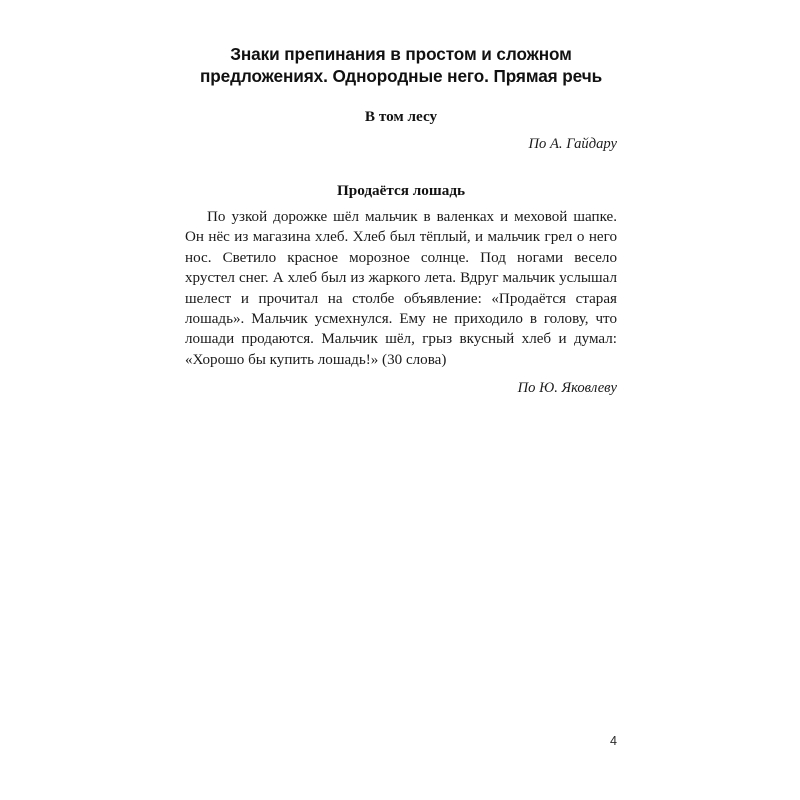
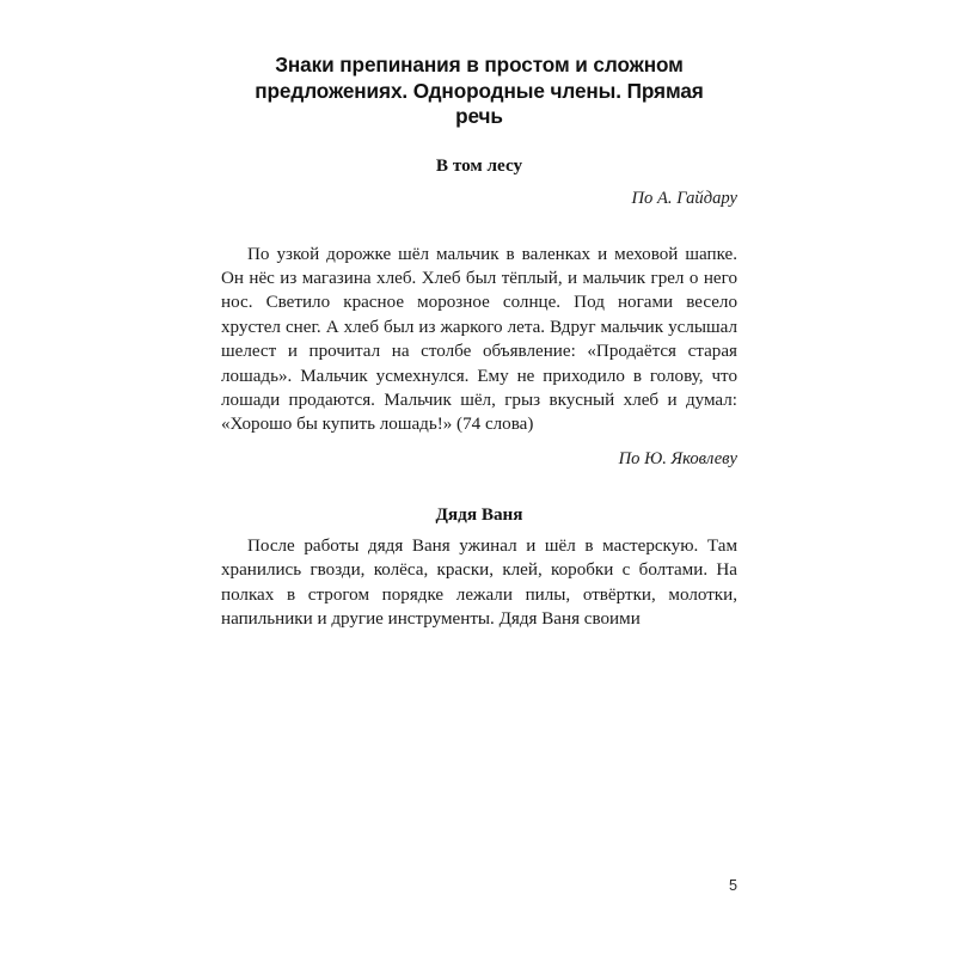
- Знаки препинания в простом и сложном предложениях. Однородные него. Прямая речь
+ Знаки препинания в простом и сложном предложениях. Однородные члены. Прямая речь
  В том лесу
  По А. Гайдару
- Продаётся лошадь
- По узкой дорожке шёл мальчик в валенках и меховой шапке. Он нёс из магазина хлеб. Хлеб был тёплый, и мальчик грел о него нос. Светило красное морозное солнце. Под ногами весело хрустел снег. А хлеб был из жаркого лета. Вдруг мальчик услышал шелест и прочитал на столбе объявление: «Продаётся старая лошадь». Мальчик усмехнулся. Ему не приходило в голову, что лошади продаются. Мальчик шёл, грыз вкусный хлеб и думал: «Хорошо бы купить лошадь!» (30 слова)
+ По узкой дорожке шёл мальчик в валенках и меховой шапке. Он нёс из магазина хлеб. Хлеб был тёплый, и мальчик грел о него нос. Светило красное морозное солнце. Под ногами весело хрустел снег. А хлеб был из жаркого лета. Вдруг мальчик услышал шелест и прочитал на столбе объявление: «Продаётся старая лошадь». Мальчик усмехнулся. Ему не приходило в голову, что лошади продаются. Мальчик шёл, грыз вкусный хлеб и думал: «Хорошо бы купить лошадь!» (74 слова)
  По Ю. Яковлеву
+ Дядя Ваня
+ После работы дядя Ваня ужинал и шёл в мастерскую. Там хранились гвозди, колёса, краски, клей, коробки с болтами. На полках в строгом порядке лежали пилы, отвёртки, молотки, напильники и другие инструменты. Дядя Ваня своими
- 4
+ 5
